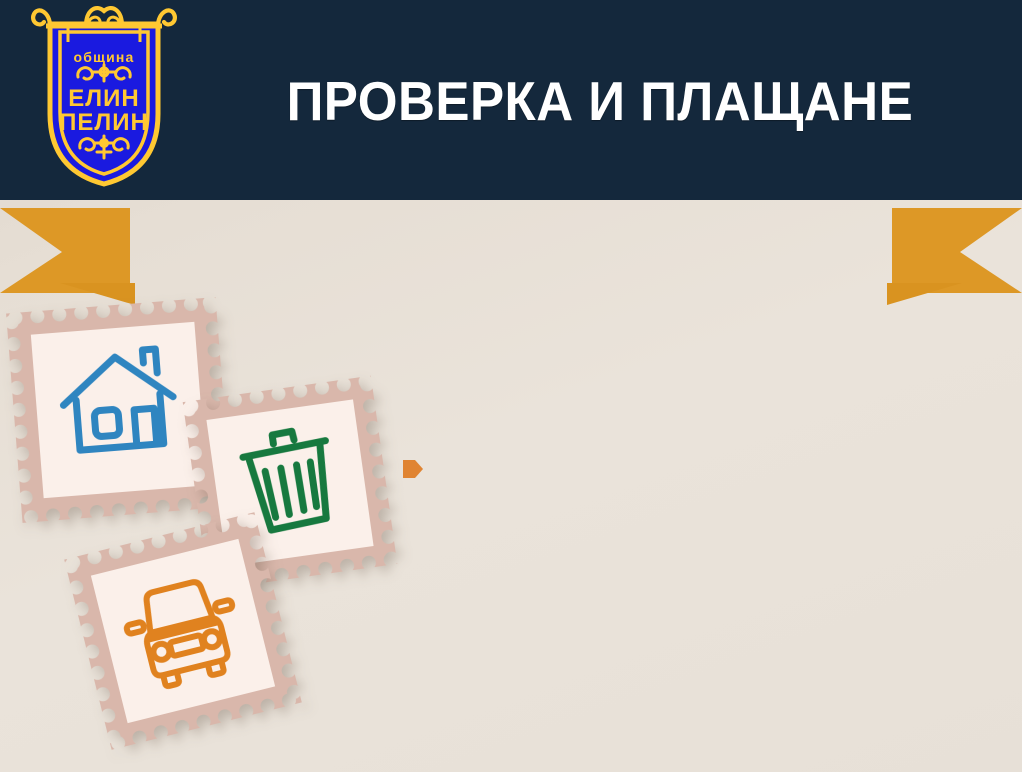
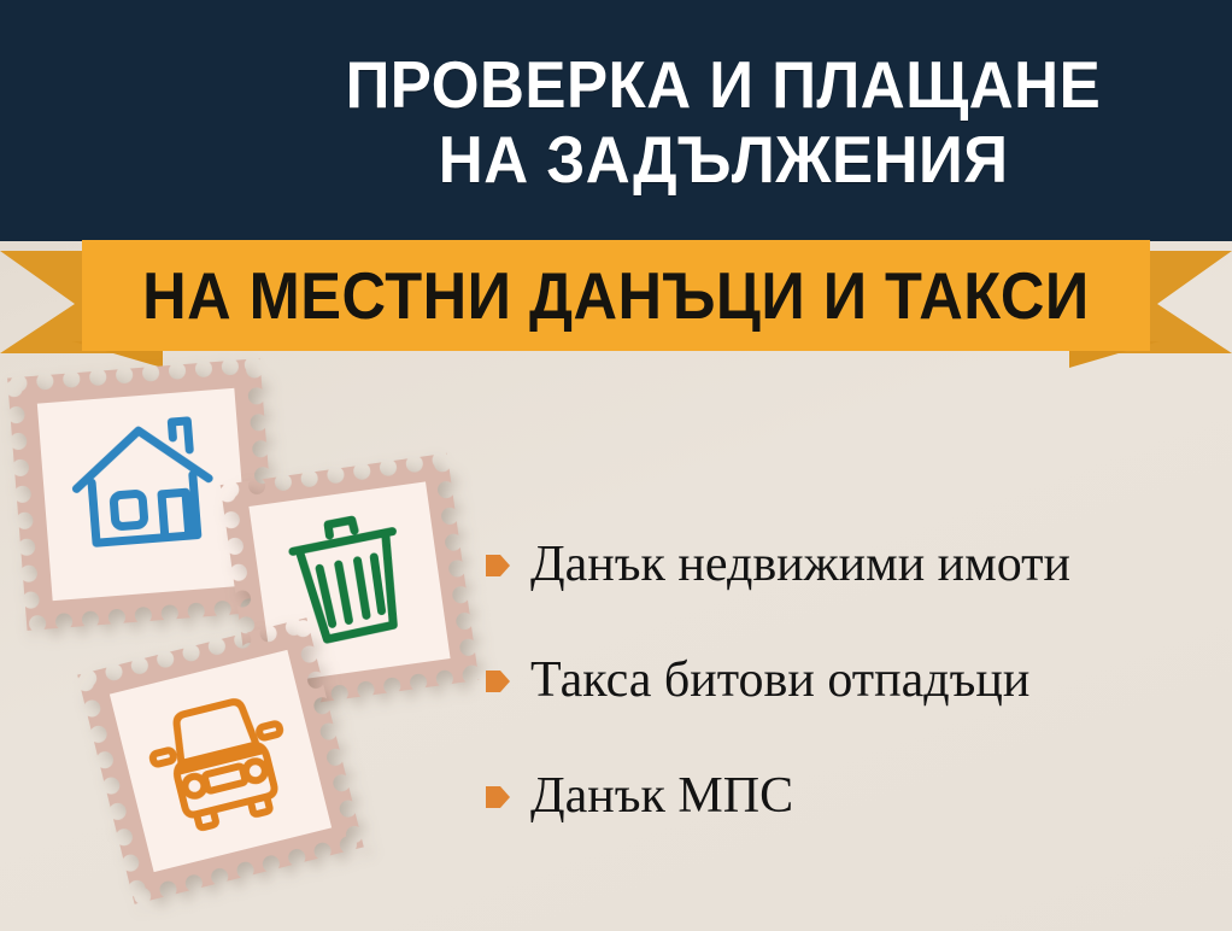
- община
- ЕЛИН
- ПЕЛИН
  ПРОВЕРКА И ПЛАЩАНЕ
+ НА ЗАДЪЛЖЕНИЯ
+ НА МЕСТНИ ДАНЪЦИ И ТАКСИ
+ Данък недвижими имоти
+ Такса битови отпадъци
+ Данък МПС
